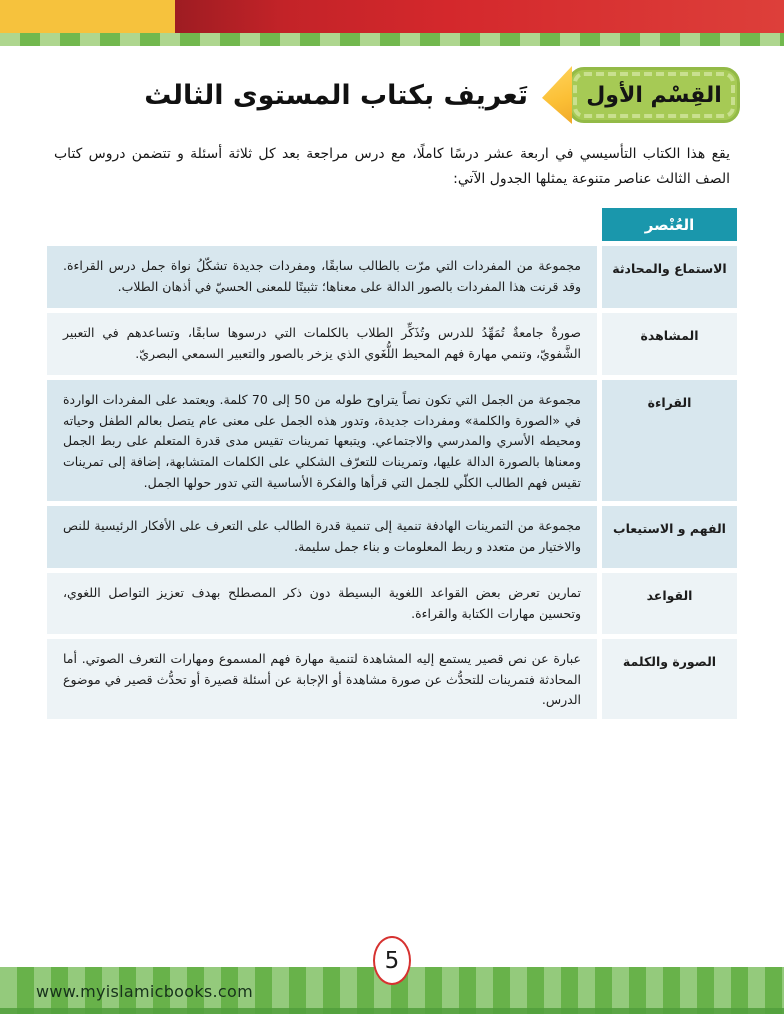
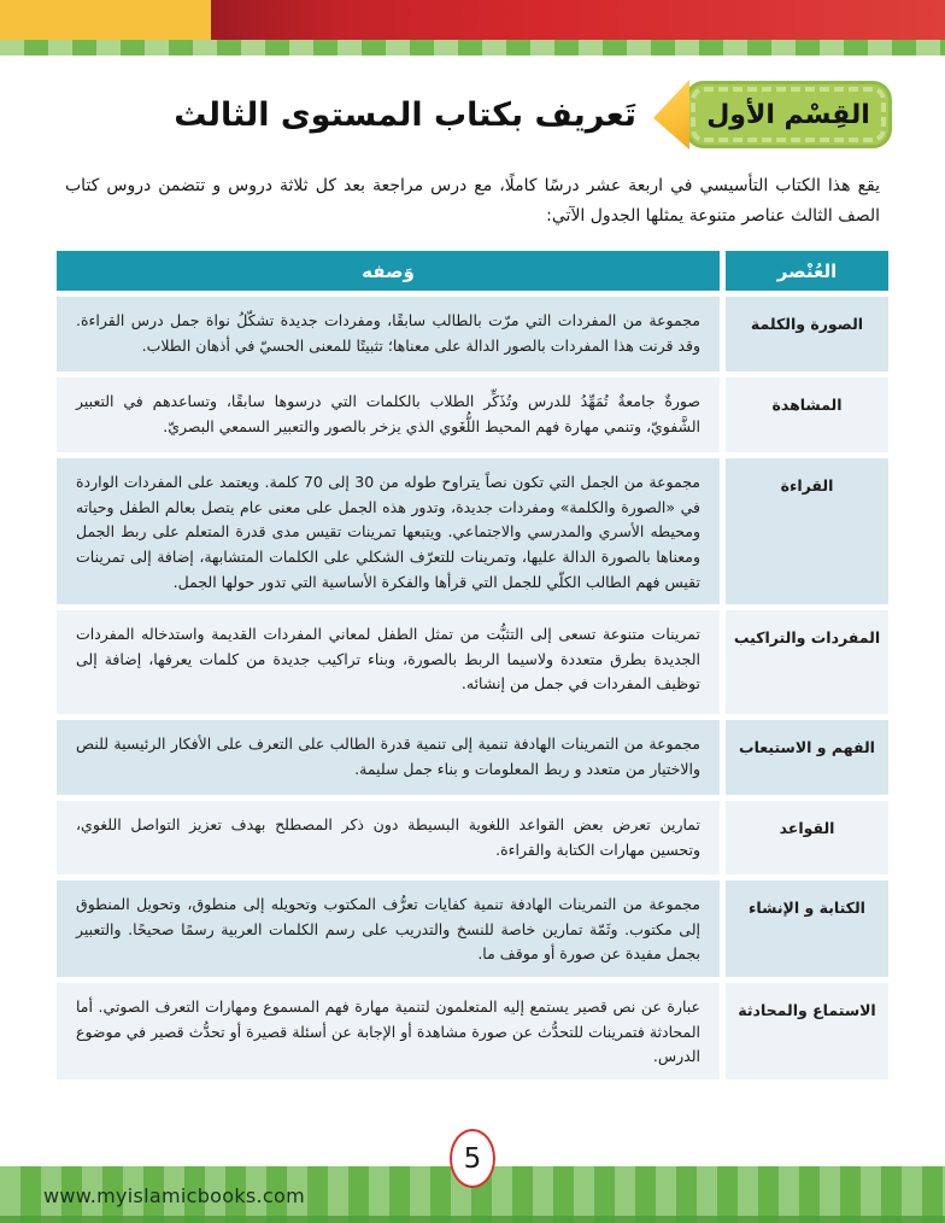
  القِسْم الأول
  تَعريف بكتاب المستوى الثالث
- يقع هذا الكتاب التأسيسي في اربعة عشر درسًا كاملًا، مع درس مراجعة بعد كل ثلاثة أسئلة و تتضمن دروس كتاب الصف الثالث عناصر متنوعة يمثلها الجدول الآتي:
+ يقع هذا الكتاب التأسيسي في اربعة عشر درسًا كاملًا، مع درس مراجعة بعد كل ثلاثة دروس و تتضمن دروس كتاب الصف الثالث عناصر متنوعة يمثلها الجدول الآتي:
  العُنْصر
+ وَصفه
- الاستماع والمحادثة
+ الصورة والكلمة
  مجموعة من المفردات التي مرّت بالطالب سابقًا، ومفردات جديدة تشكّلُ نواة جمل درس القراءة. وقد قرنت هذا المفردات بالصور الدالة على معناها؛ تثبيتًا للمعنى الحسيّ في أذهان الطلاب.
  المشاهدة
  صورةٌ جامعةٌ تُمَهِّدُ للدرس وتُذَكِّر الطلاب بالكلمات التي درسوها سابقًا، وتساعدهم في التعبير الشَّفويّ، وتنمي مهارة فهم المحيط اللُّغَوي الذي يزخر بالصور والتعبير السمعي البصريّ.
  القراءة
- مجموعة من الجمل التي تكون نصاً يتراوح طوله من 50 إلى 70 كلمة. ويعتمد على المفردات الواردة في «الصورة والكلمة» ومفردات جديدة، وتدور هذه الجمل على معنى عام يتصل بعالم الطفل وحياته ومحيطه الأسري والمدرسي والاجتماعي. ويتبعها تمرينات تقيس مدى قدرة المتعلم على ربط الجمل ومعناها بالصورة الدالة عليها، وتمرينات للتعرّف الشكلي على الكلمات المتشابهة، إضافة إلى تمرينات تقيس فهم الطالب الكلّي للجمل التي قرأها والفكرة الأساسية التي تدور حولها الجمل.
+ مجموعة من الجمل التي تكون نصاً يتراوح طوله من 30 إلى 70 كلمة. ويعتمد على المفردات الواردة في «الصورة والكلمة» ومفردات جديدة، وتدور هذه الجمل على معنى عام يتصل بعالم الطفل وحياته ومحيطه الأسري والمدرسي والاجتماعي. ويتبعها تمرينات تقيس مدى قدرة المتعلم على ربط الجمل ومعناها بالصورة الدالة عليها، وتمرينات للتعرّف الشكلي على الكلمات المتشابهة، إضافة إلى تمرينات تقيس فهم الطالب الكلّي للجمل التي قرأها والفكرة الأساسية التي تدور حولها الجمل.
+ المفردات والتراكيب
+ تمرينات متنوعة تسعى إلى التثبُّت من تمثل الطفل لمعاني المفردات القديمة واستدخاله المفردات الجديدة بطرق متعددة ولاسيما الربط بالصورة، وبناء تراكيب جديدة من كلمات يعرفها، إضافة إلى توظيف المفردات في جمل من إنشائه.
  الفهم و الاستيعاب
  مجموعة من التمرينات الهادفة تنمية إلى تنمية قدرة الطالب على التعرف على الأفكار الرئيسية للنص والاختيار من متعدد و ربط المعلومات و بناء جمل سليمة.
  القواعد
  تمارين تعرض بعض القواعد اللغوية البسيطة دون ذكر المصطلح بهدف تعزيز التواصل اللغوي، وتحسين مهارات الكتابة والقراءة.
+ الكتابة و الإنشاء
+ مجموعة من التمرينات الهادفة تنمية كفايات تعرُّف المكتوب وتحويله إلى منطوق، وتحويل المنطوق إلى مكتوب. وثَمّة تمارين خاصة للنسخ والتدريب على رسم الكلمات العربية رسمًا صحيحًا. والتعبير بجمل مفيدة عن صورة أو موقف ما.
- الصورة والكلمة
+ الاستماع والمحادثة
- عبارة عن نص قصير يستمع إليه المشاهدة لتنمية مهارة فهم المسموع ومهارات التعرف الصوتي. أما المحادثة فتمرينات للتحدُّث عن صورة مشاهدة أو الإجابة عن أسئلة قصيرة أو تحدُّث قصير في موضوع الدرس.
+ عبارة عن نص قصير يستمع إليه المتعلمون لتنمية مهارة فهم المسموع ومهارات التعرف الصوتي. أما المحادثة فتمرينات للتحدُّث عن صورة مشاهدة أو الإجابة عن أسئلة قصيرة أو تحدُّث قصير في موضوع الدرس.
  5
  www.myislamicbooks.com
